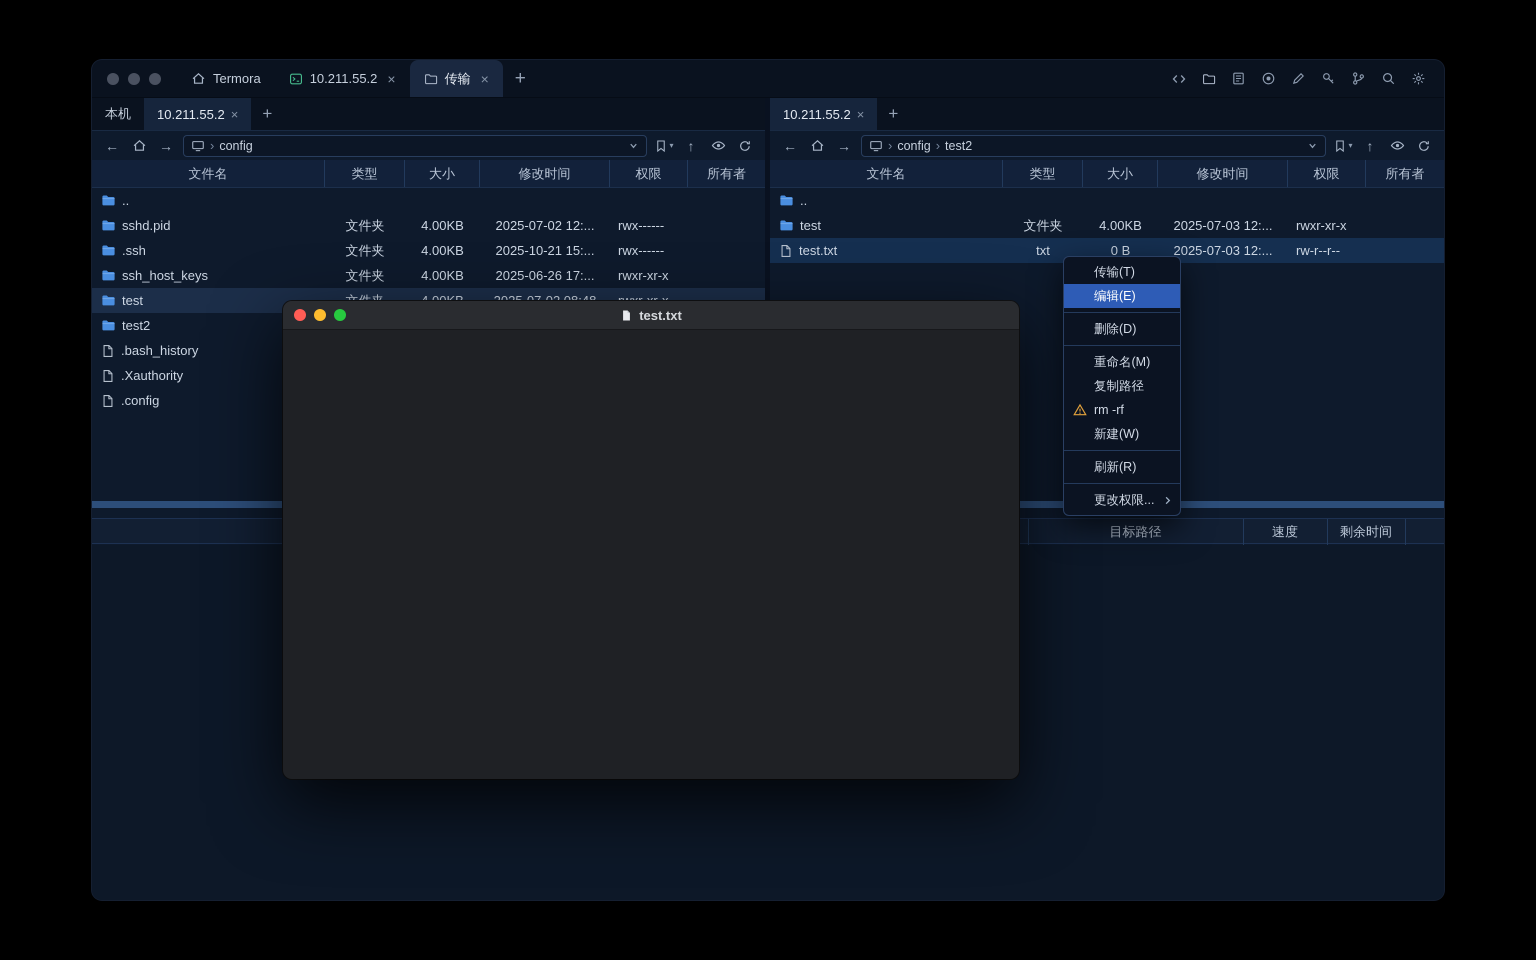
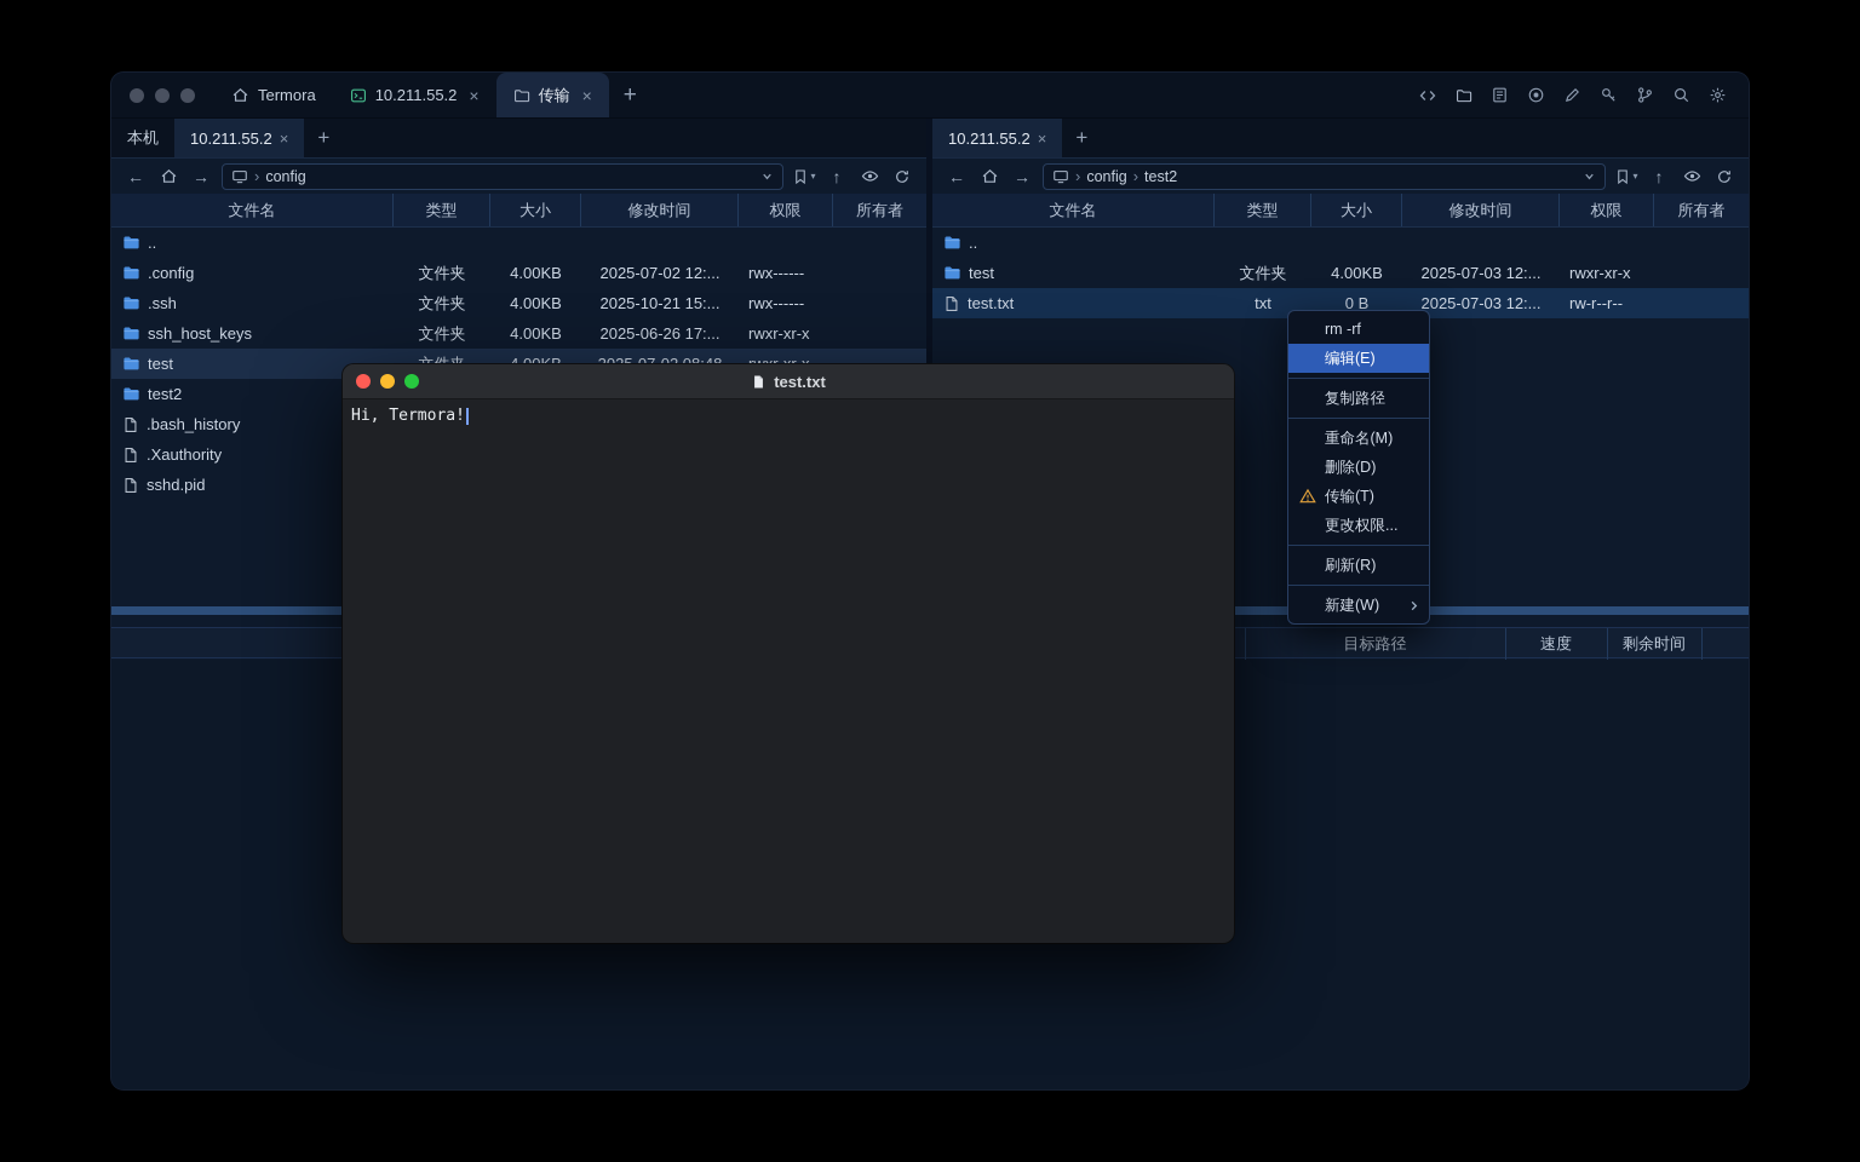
  Termora
  10.211.55.2
  ×
  传输
  ×
  +
  本机
  10.211.55.2
  ×
  +
  ←
  →
  ›
  config
  ▾
  ↑
  文件名
  类型
  大小
  修改时间
  权限
  所有者
  ..
- sshd.pid
+ .config
  文件夹
  4.00KB
  2025-07-02 12:...
  rwx------
  .ssh
  文件夹
  4.00KB
  2025-10-21 15:...
  rwx------
  ssh_host_keys
  文件夹
  4.00KB
  2025-06-26 17:...
  rwxr-xr-x
  test
  文件夹
  test2
  .bash_history
  .Xauthority
- .config
+ sshd.pid
  10.211.55.2
  ×
  +
  ←
  →
  ›
  config
  ›
  test2
  ▾
  ↑
  文件名
  类型
  大小
  修改时间
  权限
  所有者
  ..
  test
  文件夹
  4.00KB
  2025-07-03 12:...
  rwxr-xr-x
  test.txt
  txt
  0 B
  2025-07-03 12:...
  rw-r--r--
  目标路径
  速度
  剩余时间
- 传输(T)
+ rm -rf
  编辑(E)
- 删除(D)
+ 复制路径
  重命名(M)
- 复制路径
+ 删除(D)
- rm -rf
+ 传输(T)
- 新建(W)
+ 更改权限...
  刷新(R)
- 更改权限...
+ 新建(W)
  test.txt
+ Hi, Termora!
